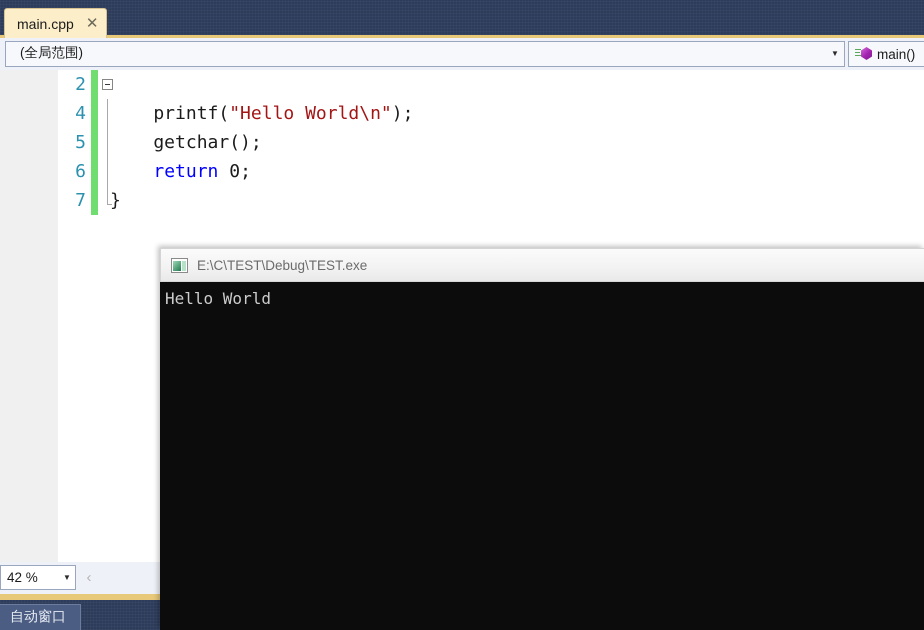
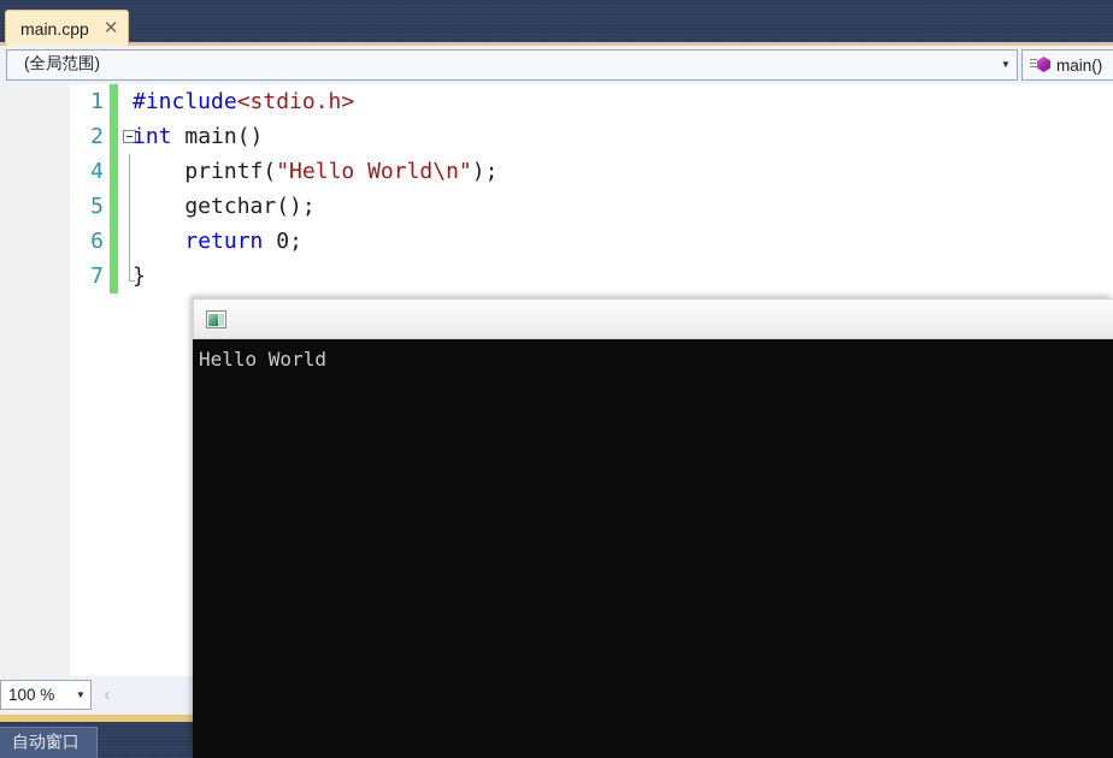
  main.cpp
  ✕
  (全局范围)
  ▼
  main()
+ 1
+ #include<stdio.h>
  2
+ int main()
  4
  printf("Hello World\n");
  5
  getchar();
  6
  return 0;
  7
  }
- 42 %
+ 100 %
  ▼
  ‹
  自动窗口
- E:\C\TEST\Debug\TEST.exe
  Hello World
